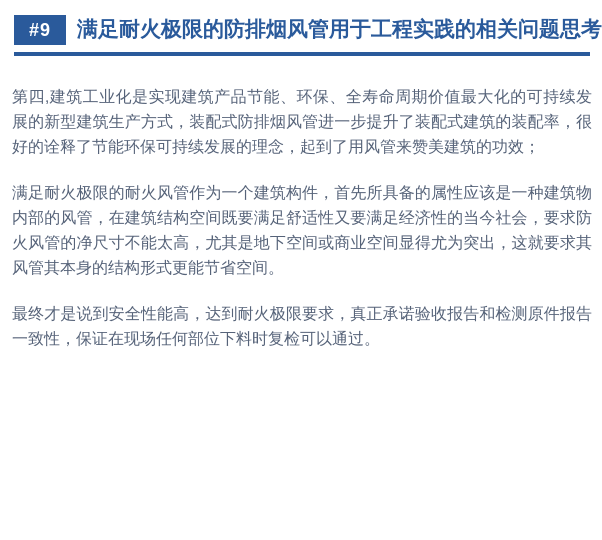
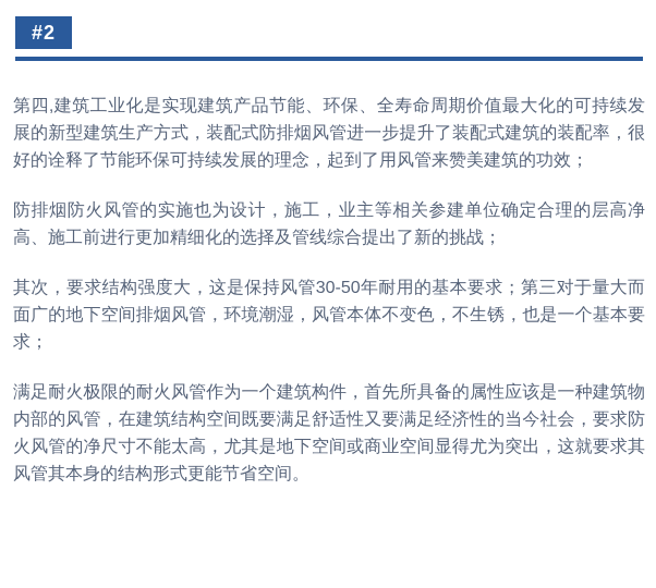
- #9
+ #2
- 满足耐火极限的防排烟风管用于工程实践的相关问题思考
  第四,建筑工业化是实现建筑产品节能、环保、全寿命周期价值最大化的可持续发展的新型建筑生产方式，装配式防排烟风管进一步提升了装配式建筑的装配率，很好的诠释了节能环保可持续发展的理念，起到了用风管来赞美建筑的功效；
+ 防排烟防火风管的实施也为设计，施工，业主等相关参建单位确定合理的层高净高、施工前进行更加精细化的选择及管线综合提出了新的挑战；
+ 其次，要求结构强度大，这是保持风管30-50年耐用的基本要求；第三对于量大而面广的地下空间排烟风管，环境潮湿，风管本体不变色，不生锈，也是一个基本要求；
  满足耐火极限的耐火风管作为一个建筑构件，首先所具备的属性应该是一种建筑物内部的风管，在建筑结构空间既要满足舒适性又要满足经济性的当今社会，要求防火风管的净尺寸不能太高，尤其是地下空间或商业空间显得尤为突出，这就要求其风管其本身的结构形式更能节省空间。
- 最终才是说到安全性能高，达到耐火极限要求，真正承诺验收报告和检测原件报告一致性，保证在现场任何部位下料时复检可以通过。
